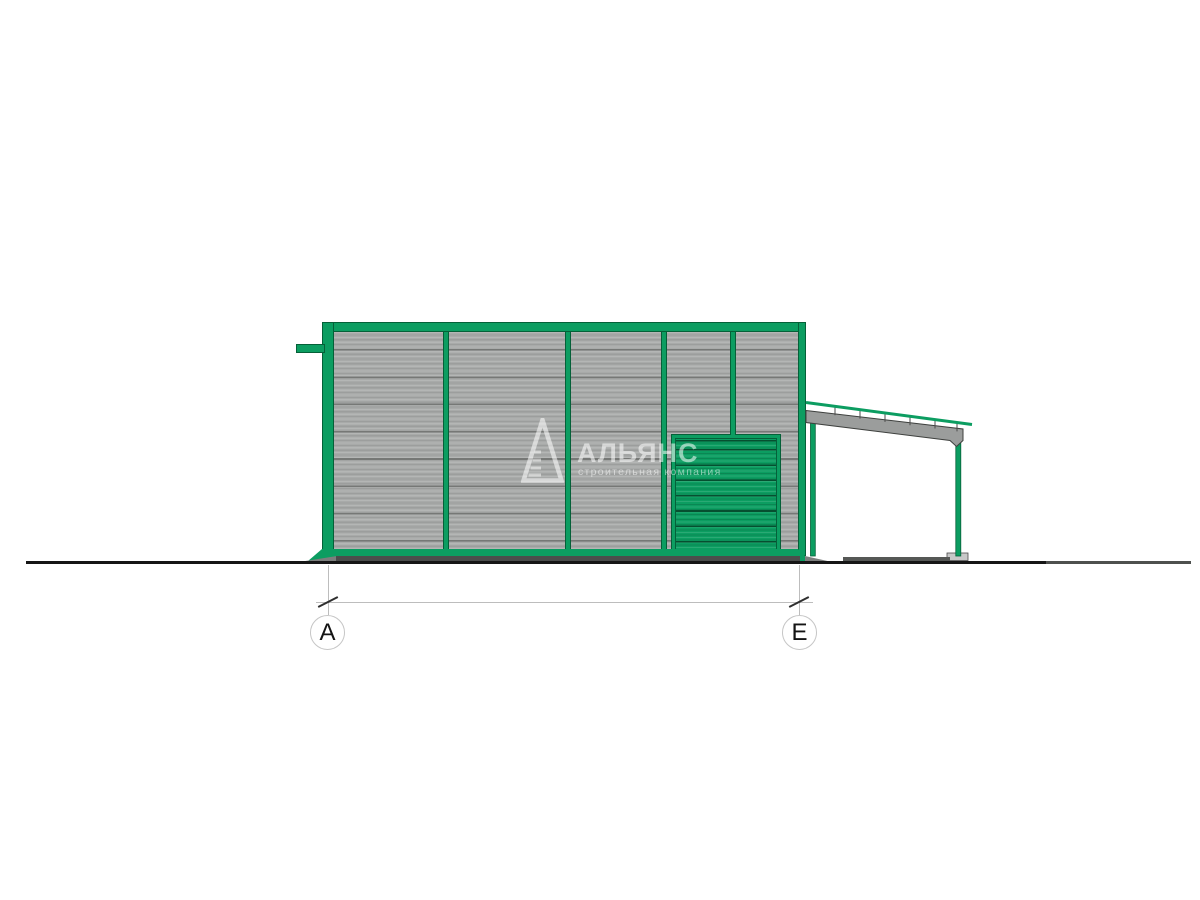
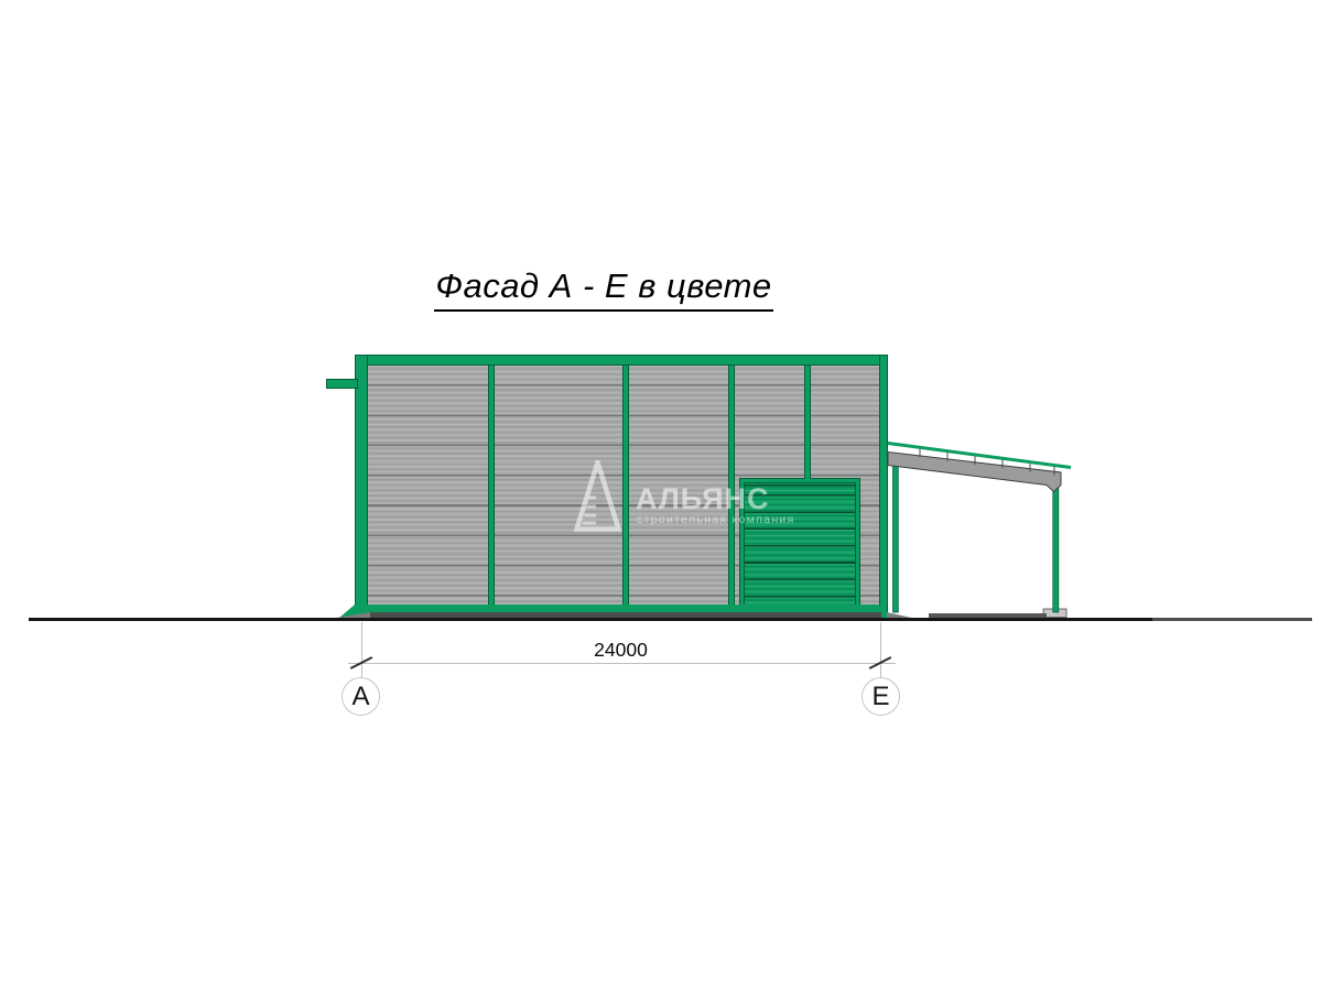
+ Фасад А - Е в цвете
+ 24000
  А
  Е
  АЛЬЯНС
  строительная компания
